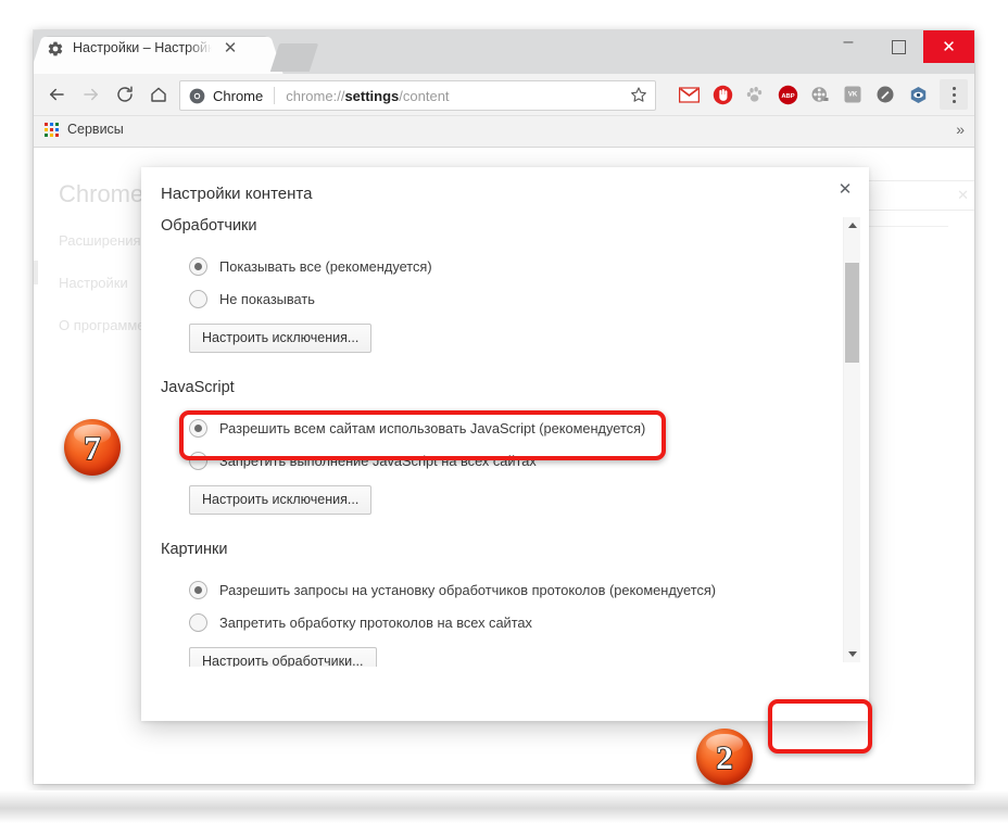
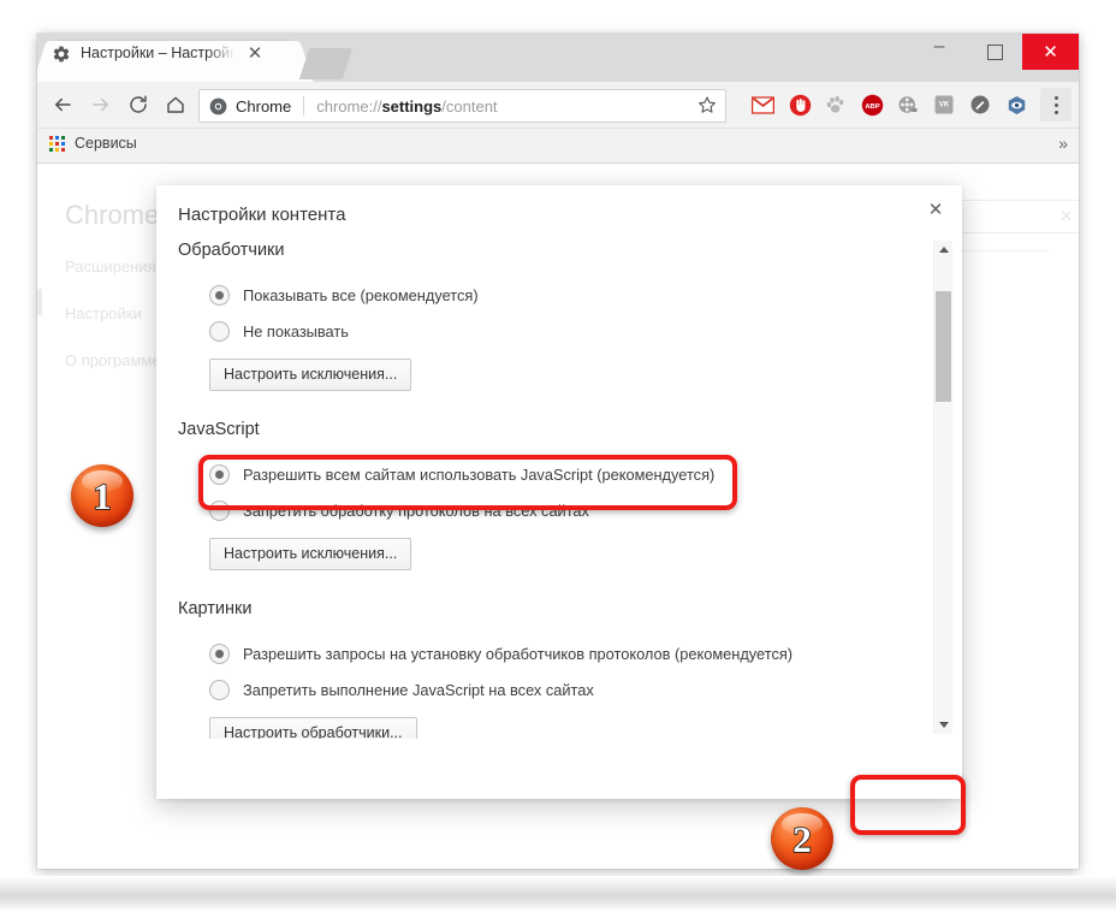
  Настройки – Настройк
  ✕
  –
  ✕
  Chrome
  chrome://settings/content
  Сервисы
  »
  Chrome
  Расширения
  Настройки
  О программ
  ✕
  Настройки контента
  ✕
  Обработчики
  Показывать все (рекомендуется)
  Не показывать
  Настроить исключения...
  JavaScript
  Разрешить всем сайтам использовать JavaScript (рекомендуется)
- Запретить выполнение JavaScript на всех сайтах
+ Запретить обработку протоколов на всех сайтах
  Настроить исключения...
  Картинки
  Разрешить запросы на установку обработчиков протоколов (рекомендуется)
- Запретить обработку протоколов на всех сайтах
+ Запретить выполнение JavaScript на всех сайтах
  Настроить обработчики...
- 7
+ 1
  2
